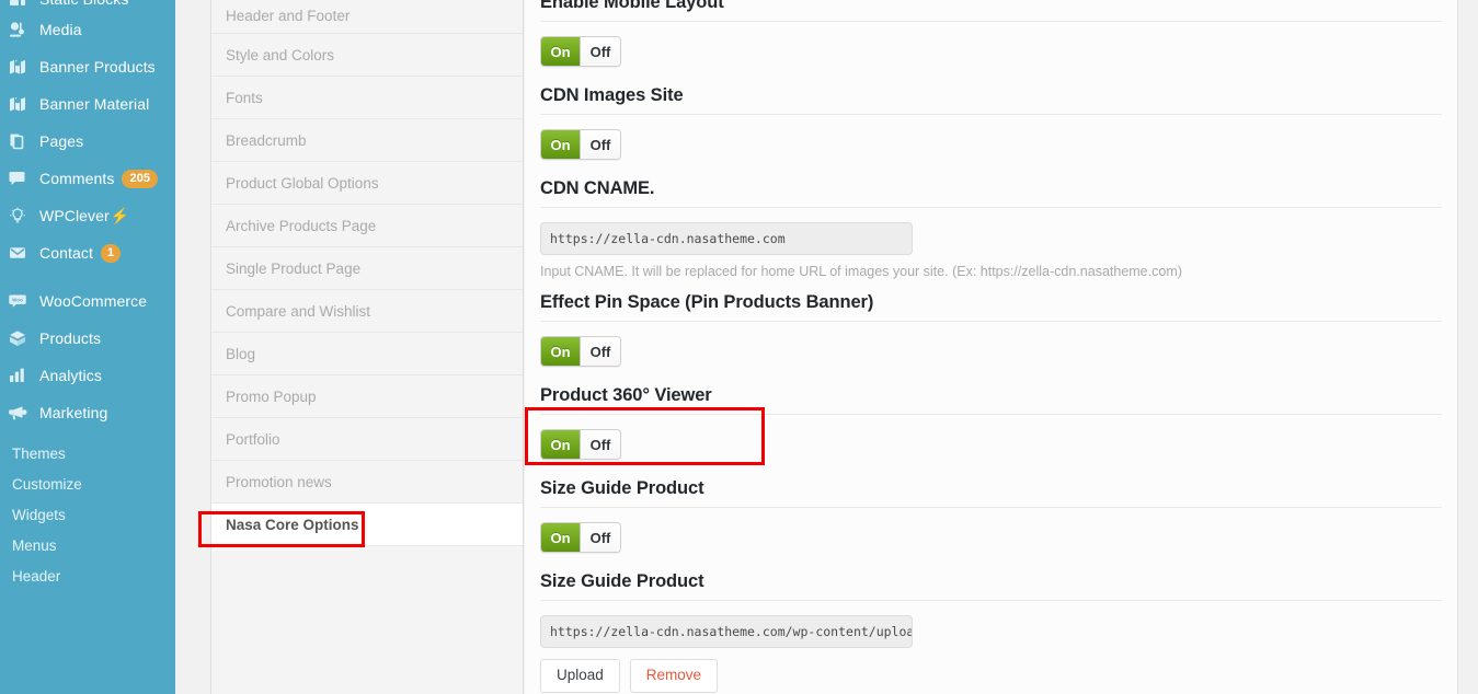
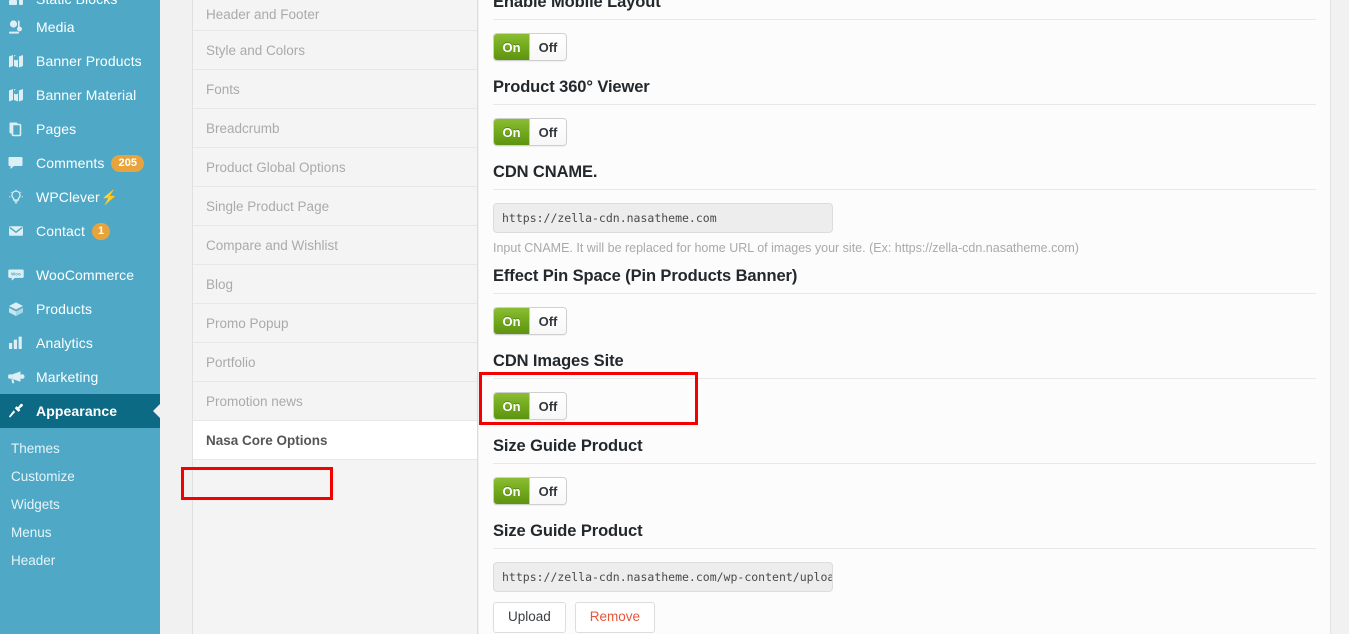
  Media
  Banner Products
  Banner Material
  Pages
  Comments
  205
  WPClever
  ⚡
  Contact
  1
  WooCommerce
  Products
  Analytics
  Marketing
+ Appearance
  Themes
  Customize
  Widgets
  Menus
  Header
  Header and Footer
  Style and Colors
  Fonts
  Breadcrumb
  Product Global Options
- Archive Products Page
  Single Product Page
  Compare and Wishlist
  Blog
  Promo Popup
  Portfolio
  Promotion news
  Nasa Core Options
  Enable Mobile Layout
  On
  Off
- CDN Images Site
+ Product 360° Viewer
  On
  Off
  CDN CNAME.
  https://zella-cdn.nasatheme.com
  Input CNAME. It will be replaced for home URL of images your site. (Ex: https://zella-cdn.nasatheme.com)
  Effect Pin Space (Pin Products Banner)
  On
  Off
- Product 360° Viewer
+ CDN Images Site
  On
  Off
  Size Guide Product
  On
  Off
  Size Guide Product
  https://zella-cdn.nasatheme.com/wp-content/uploa
  Upload
  Remove
